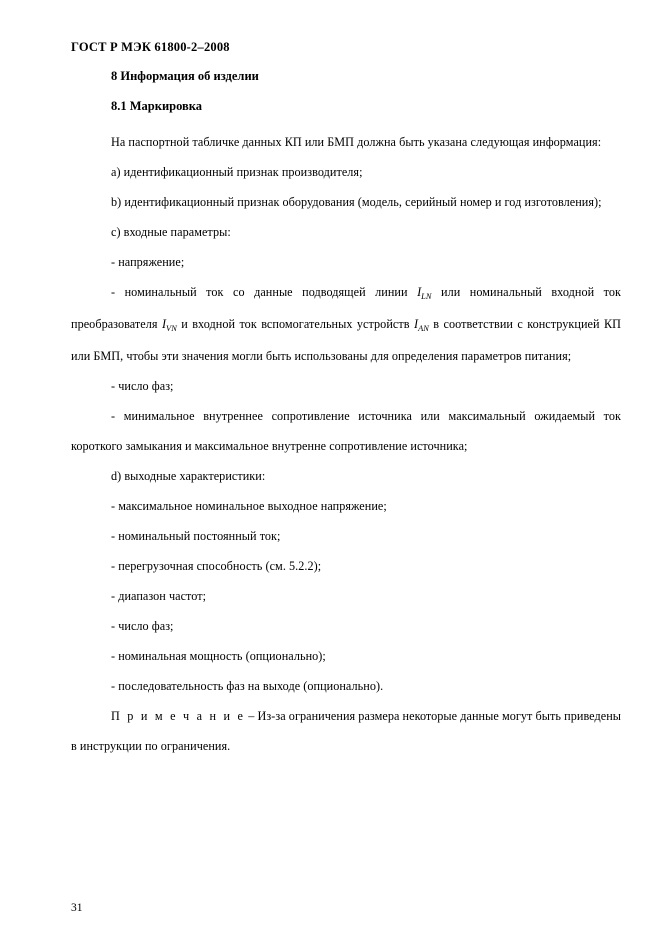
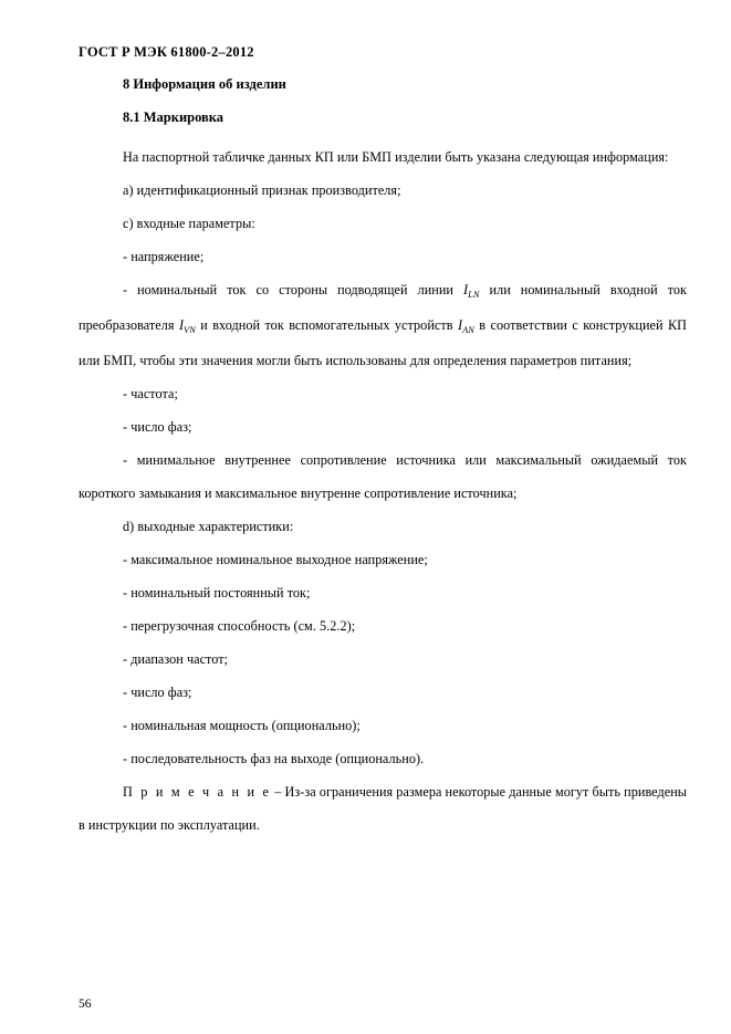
- ГОСТ Р МЭК 61800-2–2008
+ ГОСТ Р МЭК 61800-2–2012
  8 Информация об изделии
  8.1 Маркировка
- На паспортной табличке данных КП или БМП должна быть указана следующая информация:
+ На паспортной табличке данных КП или БМП изделии быть указана следующая информация:
  a) идентификационный признак производителя;
- b) идентификационный признак оборудования (модель, серийный номер и год изготовления);
  c) входные параметры:
  - напряжение;
- - номинальный ток со данные подводящей линии ILN или номинальный входной ток преобразователя IVN и входной ток вспомогательных устройств IAN в соответствии с конструкцией КП или БМП, чтобы эти значения могли быть использованы для определения параметров питания;
+ - номинальный ток со стороны подводящей линии ILN или номинальный входной ток преобразователя IVN и входной ток вспомогательных устройств IAN в соответствии с конструкцией КП или БМП, чтобы эти значения могли быть использованы для определения параметров питания;
+ - частота;
  - число фаз;
  - минимальное внутреннее сопротивление источника или максимальный ожидаемый ток короткого замыкания и максимальное внутренне сопротивление источника;
  d) выходные характеристики:
  - максимальное номинальное выходное напряжение;
  - номинальный постоянный ток;
  - перегрузочная способность (см. 5.2.2);
  - диапазон частот;
  - число фаз;
  - номинальная мощность (опционально);
  - последовательность фаз на выходе (опционально).
- П р и м е ч а н и е – Из-за ограничения размера некоторые данные могут быть приведены в инструкции по ограничения.
+ П р и м е ч а н и е – Из-за ограничения размера некоторые данные могут быть приведены в инструкции по эксплуатации.
- 31
+ 56
